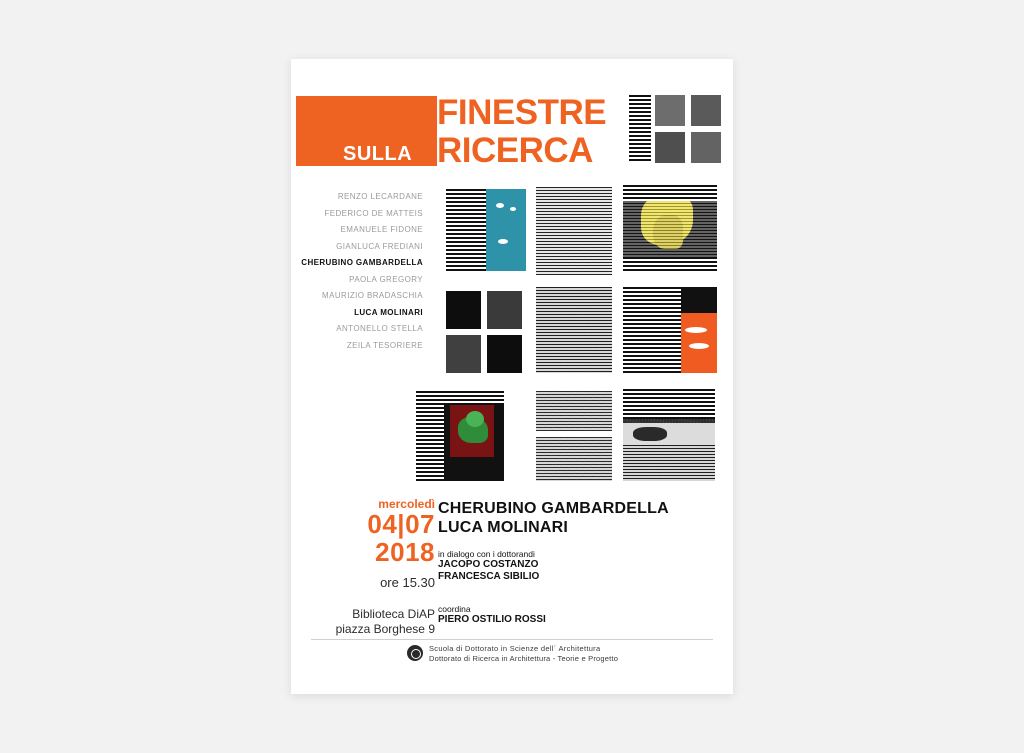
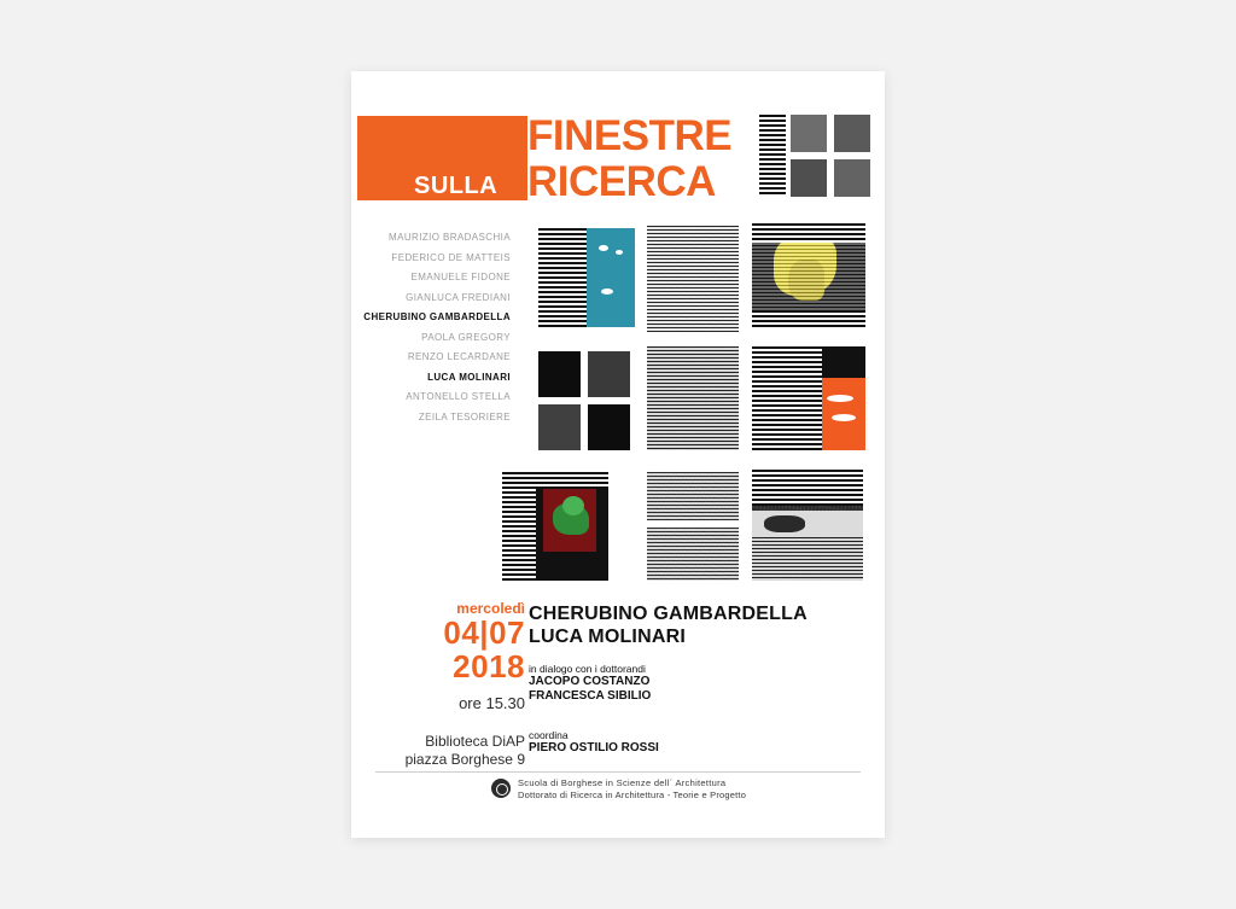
  SULLA
  FINESTRE
  RICERCA
- RENZO LECARDANE
+ MAURIZIO BRADASCHIA
  FEDERICO DE MATTEIS
  EMANUELE FIDONE
  GIANLUCA FREDIANI
  CHERUBINO GAMBARDELLA
  PAOLA GREGORY
- MAURIZIO BRADASCHIA
+ RENZO LECARDANE
  LUCA MOLINARI
  ANTONELLO STELLA
  ZEILA TESORIERE
  mercoledì
  04|07
  2018
  ore 15.30
  Biblioteca DiAP
  piazza Borghese 9
  CHERUBINO GAMBARDELLA
  LUCA MOLINARI
  in dialogo con i dottorandi
  JACOPO COSTANZO
  FRANCESCA SIBILIO
  coordina
  PIERO OSTILIO ROSSI
- Scuola di Dottorato in Scienze dell´ Architettura
+ Scuola di Borghese in Scienze dell´ Architettura
  Dottorato di Ricerca in Architettura - Teorie e Progetto
